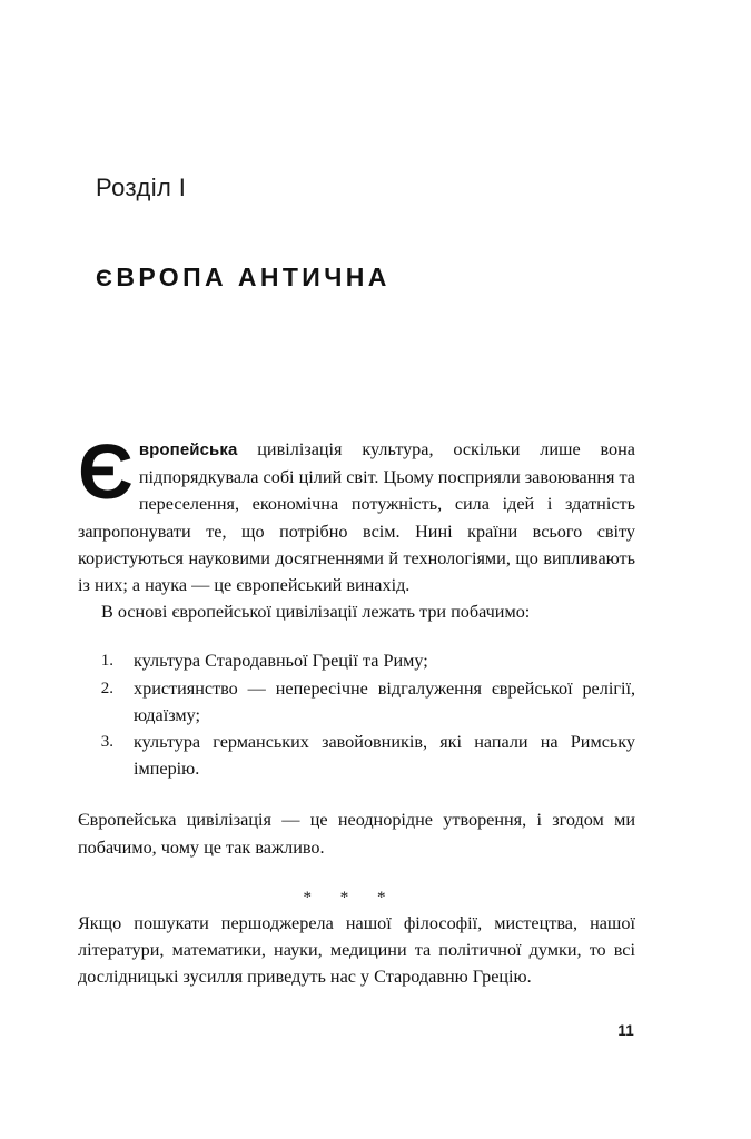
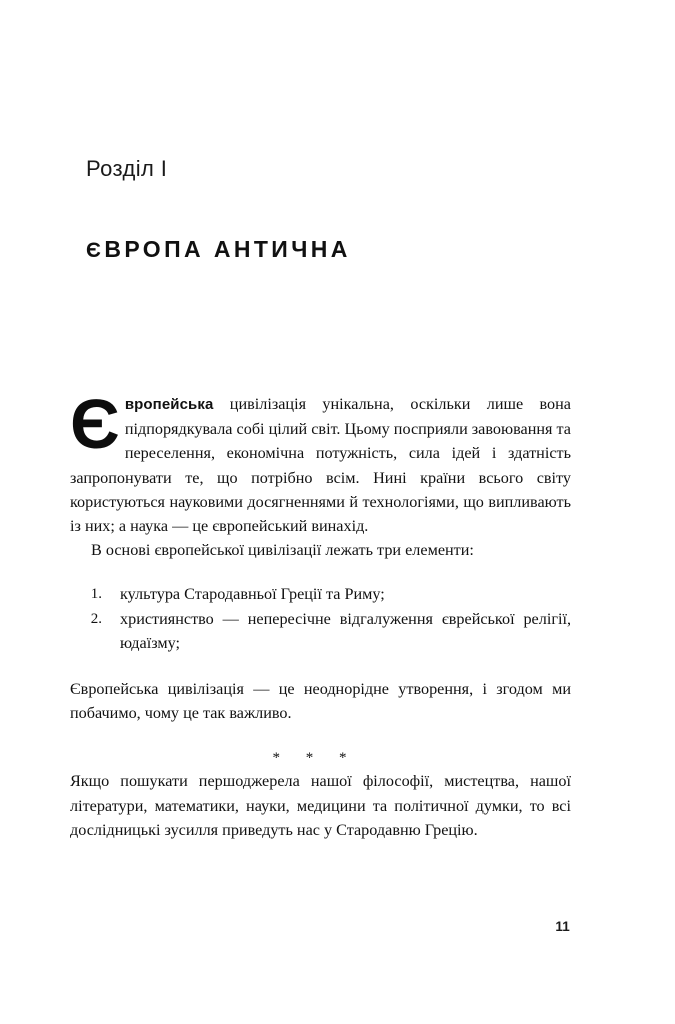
  Розділ I
  єВРОПА АНТИЧНА
  Є
- вропейська цивілізація культура, оскільки лише вона підпорядкувала собі цілий світ. Цьому посприяли завою­вання та переселення, економічна потужність, сила ідей і здатність запропонувати те, що потрібно всім. Нині країни всього світу користуються науковими досягненнями й техноло­гіями, що випливають із них; а наука — це європейський винахід.
+ вропейська цивілізація унікальна, оскільки лише вона підпорядкувала собі цілий світ. Цьому посприяли завою­вання та переселення, економічна потужність, сила ідей і здатність запропонувати те, що потрібно всім. Нині країни всього світу користуються науковими досягненнями й техноло­гіями, що випливають із них; а наука — це європейський винахід.
- В основі європейської цивілізації лежать три побачимо:
+ В основі європейської цивілізації лежать три елементи:
  1.
  культура Стародавньої Греції та Риму;
  2.
  християнство — непересічне відгалуження єврейської релі­гії, юдаїзму;
- 3.
- культура германських завойовників, які напали на Римську імперію.
  Європейська цивілізація — це неоднорідне утворення, і згодом ми побачимо, чому це так важливо.
  * * *
  Якщо пошукати першоджерела нашої філософії, мистецтва, нашої літератури, математики, науки, медицини та політичної думки, то всі дослідницькі зусилля приведуть нас у Стародавню Грецію.
  11
